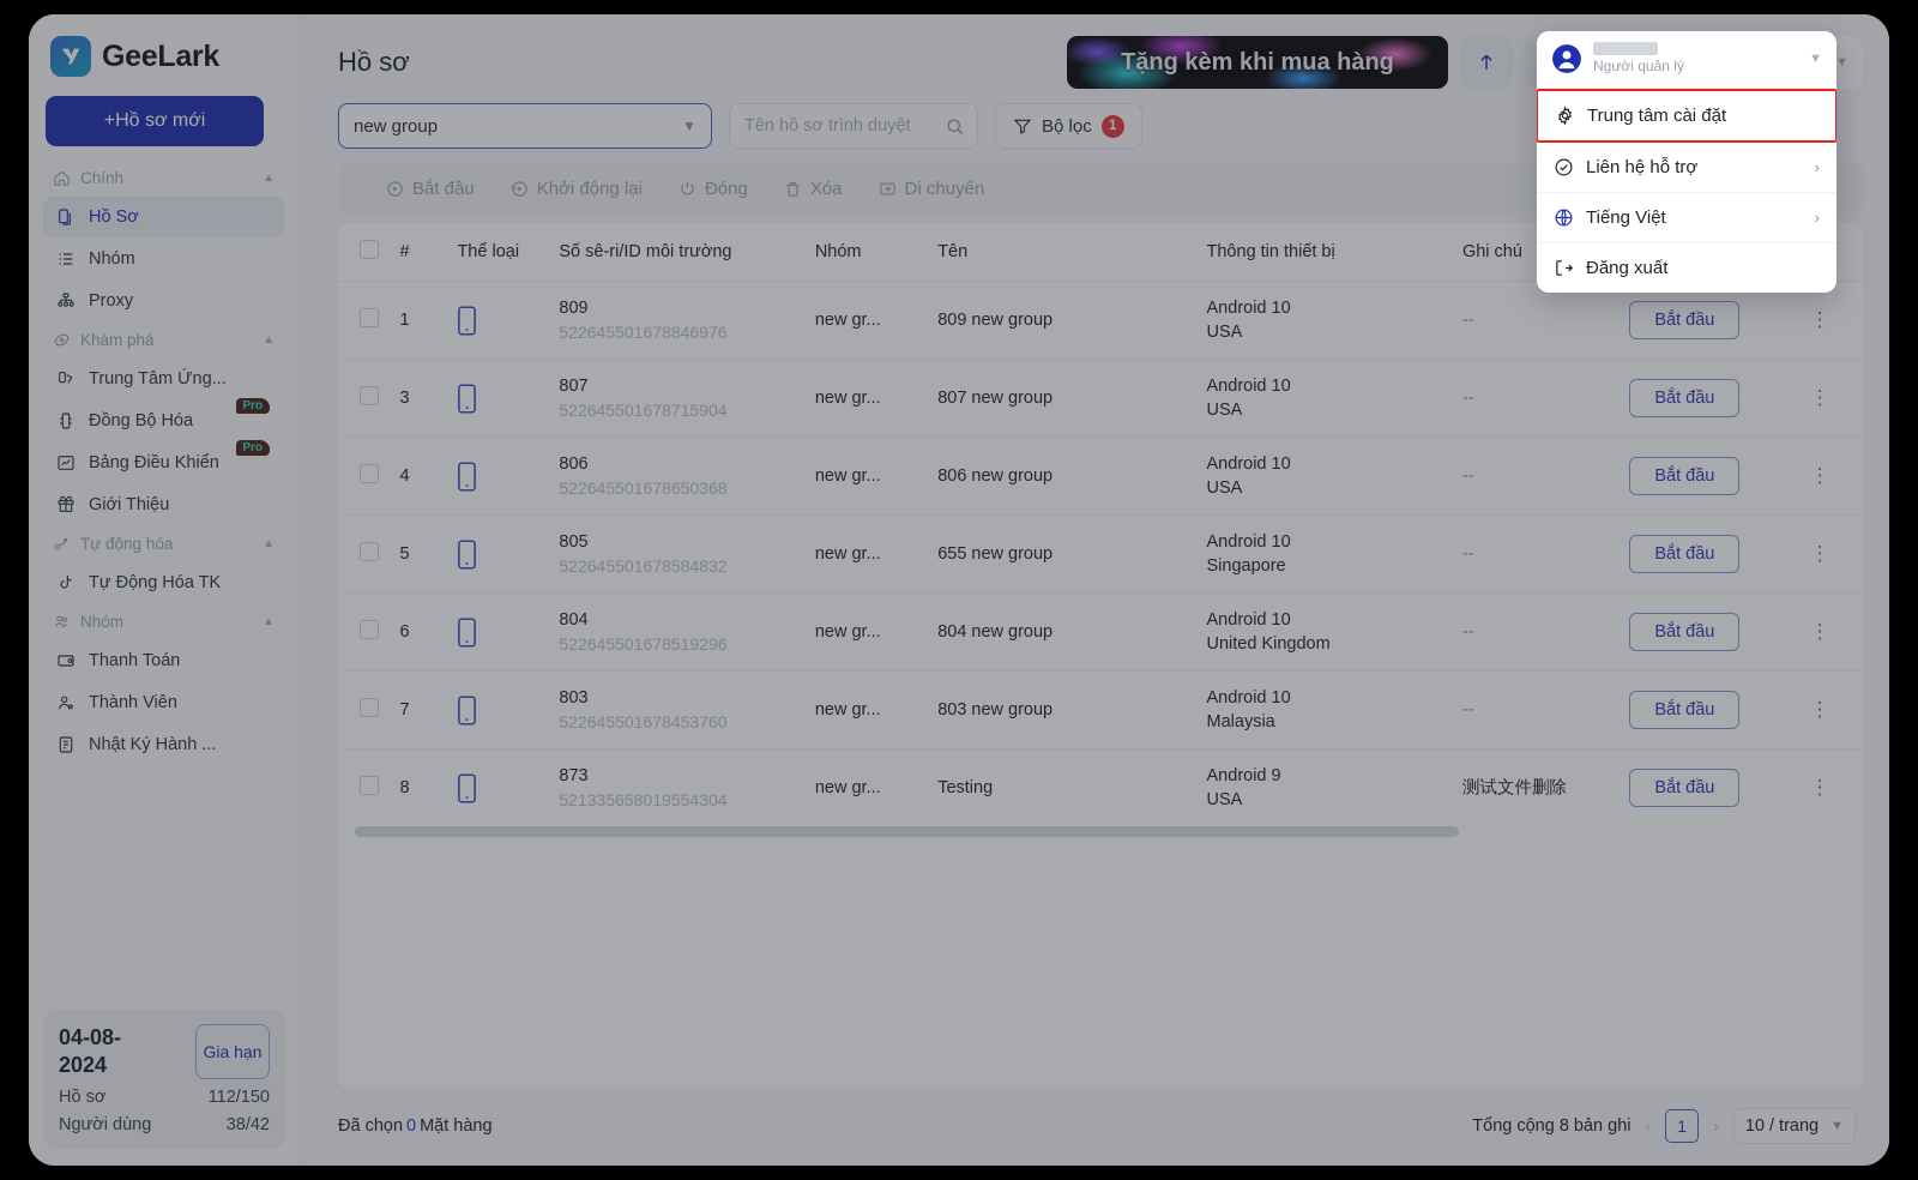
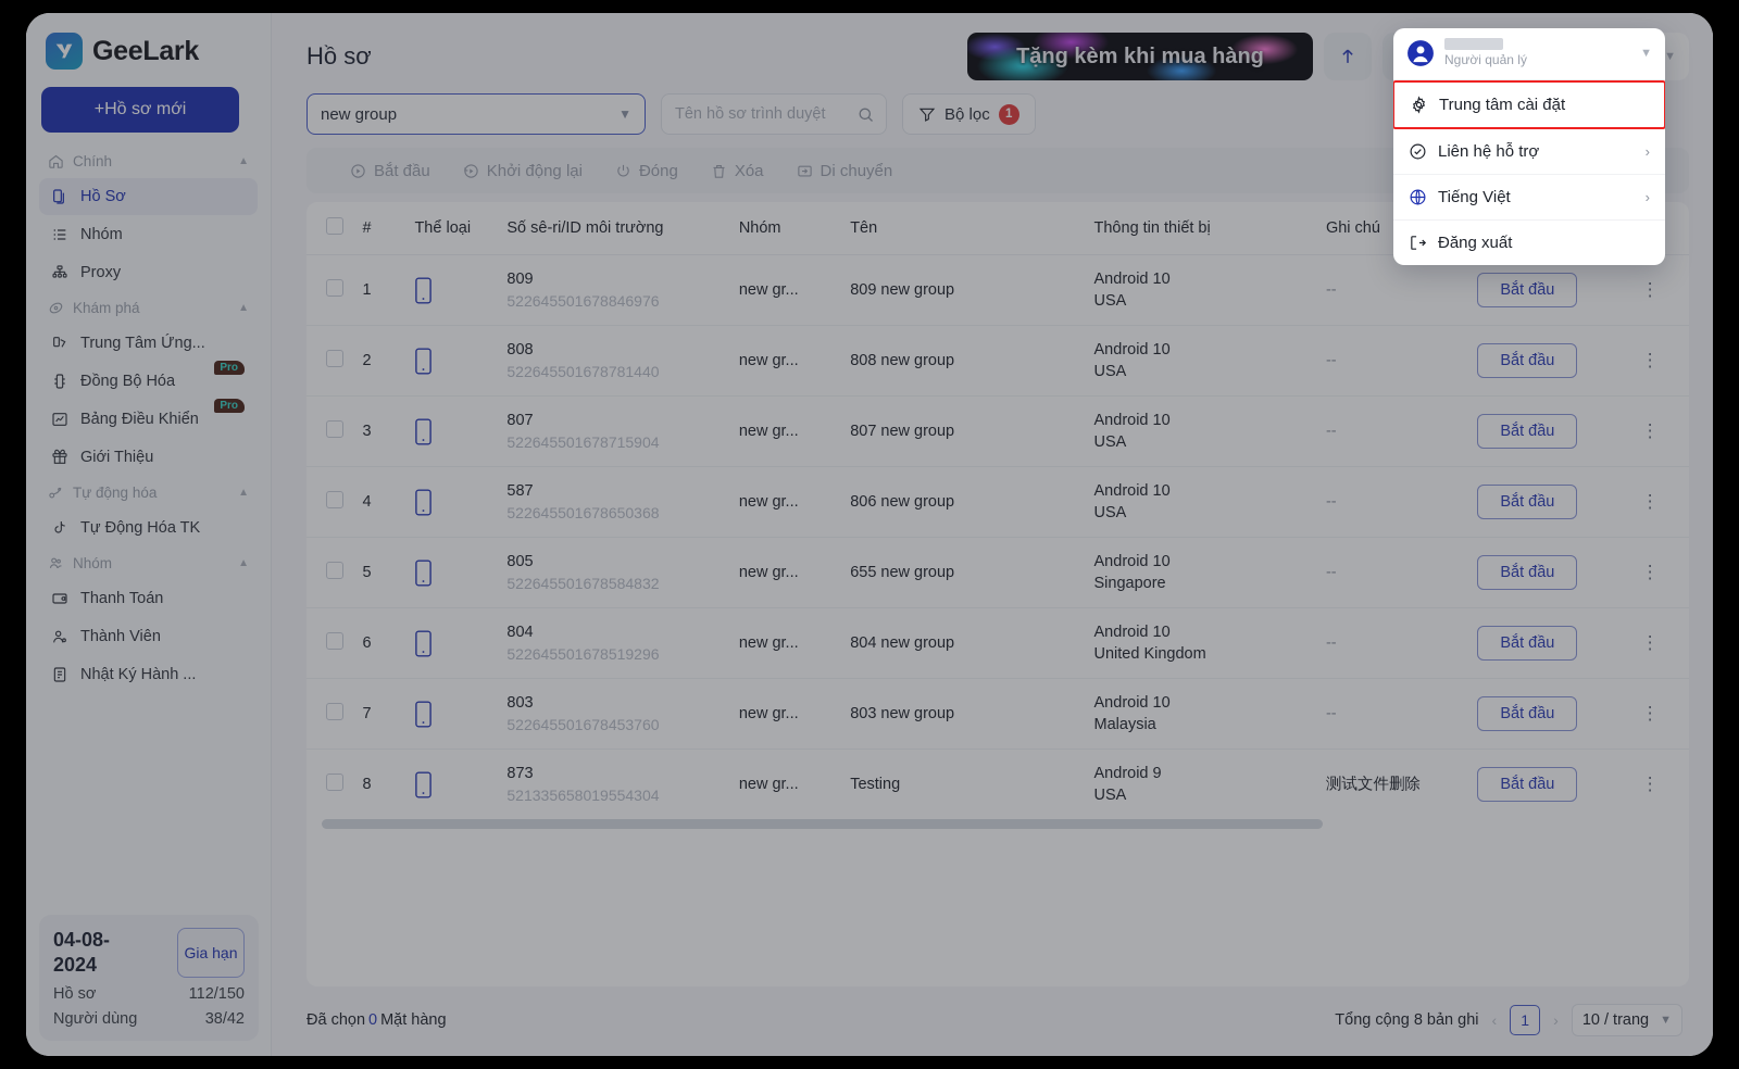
  GeeLark
  +Hồ sơ mới
  Chính
  ▲
  Hồ Sơ
  Nhóm
  Proxy
  Khám phá
  ▲
  Trung Tâm Ứng...
  Đồng Bộ Hóa
  Pro
  Bảng Điều Khiển
  Pro
  Giới Thiệu
  Tự động hóa
  ▲
  Tự Động Hóa TK
  Nhóm
  ▲
  Thanh Toán
  Thành Viên
  Nhật Ký Hành ...
  04-08-2024
  Gia hạn
  Hồ sơ
  112/150
  Người dùng
  38/42
  Hồ sơ
  Tặng kèm khi mua hàng
  ▼
  new group
  ▼
  Tên hồ sơ trình duyệt
  Bộ lọc
  1
  Bắt đầu
  Khởi động lại
  Đóng
  Xóa
  Di chuyển
  	#	Thể loại	Số sê-ri/ID môi trường	Nhóm	Tên	Thông tin thiết bị	Ghi chú
  	1		809522645501678846976	new gr...	809 new group	Android 10USA	--	Bắt đầu	⋮
+ 	2		808522645501678781440	new gr...	808 new group	Android 10USA	--	Bắt đầu	⋮
  	3		807522645501678715904	new gr...	807 new group	Android 10USA	--	Bắt đầu	⋮
- 	4		806522645501678650368	new gr...	806 new group	Android 10USA	--	Bắt đầu	⋮
+ 	4		587522645501678650368	new gr...	806 new group	Android 10USA	--	Bắt đầu	⋮
  	5		805522645501678584832	new gr...	655 new group	Android 10Singapore	--	Bắt đầu	⋮
  	6		804522645501678519296	new gr...	804 new group	Android 10United Kingdom	--	Bắt đầu	⋮
  	7		803522645501678453760	new gr...	803 new group	Android 10Malaysia	--	Bắt đầu	⋮
  	8		873521335658019554304	new gr...	Testing	Android 9USA	测试文件删除	Bắt đầu	⋮
  Đã chọn 0 Mặt hàng
  Tổng cộng 8 bản ghi
  ‹
  1
  ›
  10 / trang
  ▼
  Người quản lý
  ▼
  Trung tâm cài đặt
  Liên hệ hỗ trợ
  ›
  Tiếng Việt
  ›
  Đăng xuất
